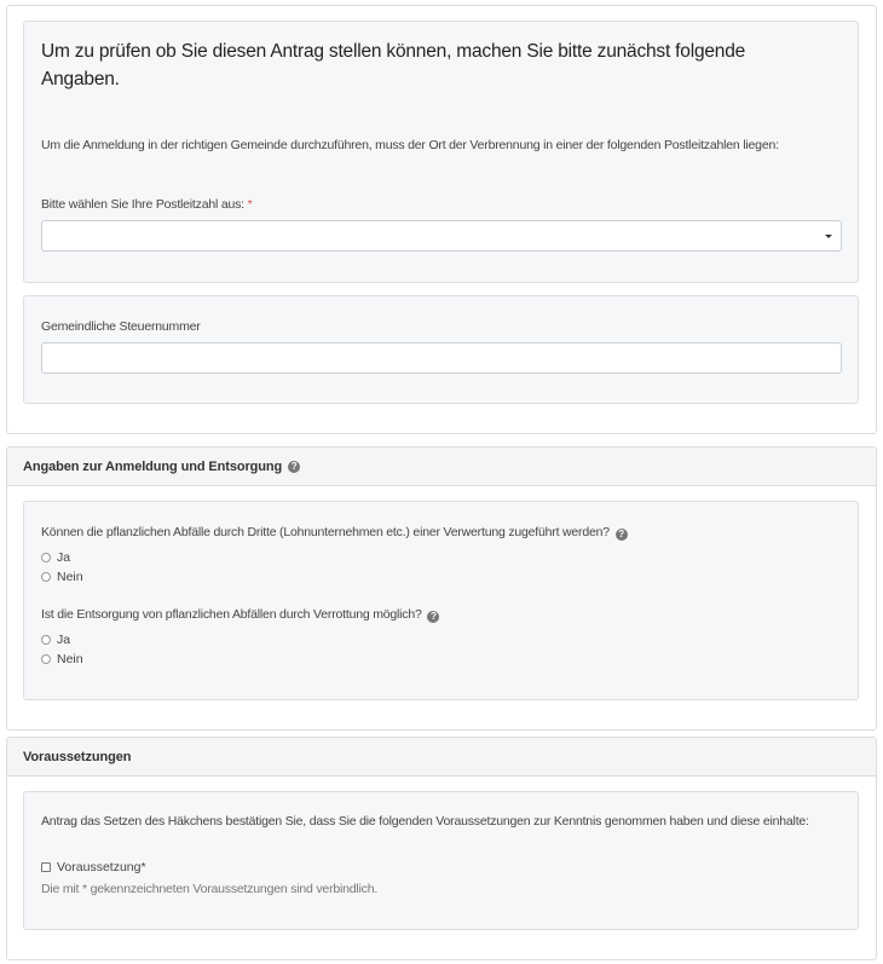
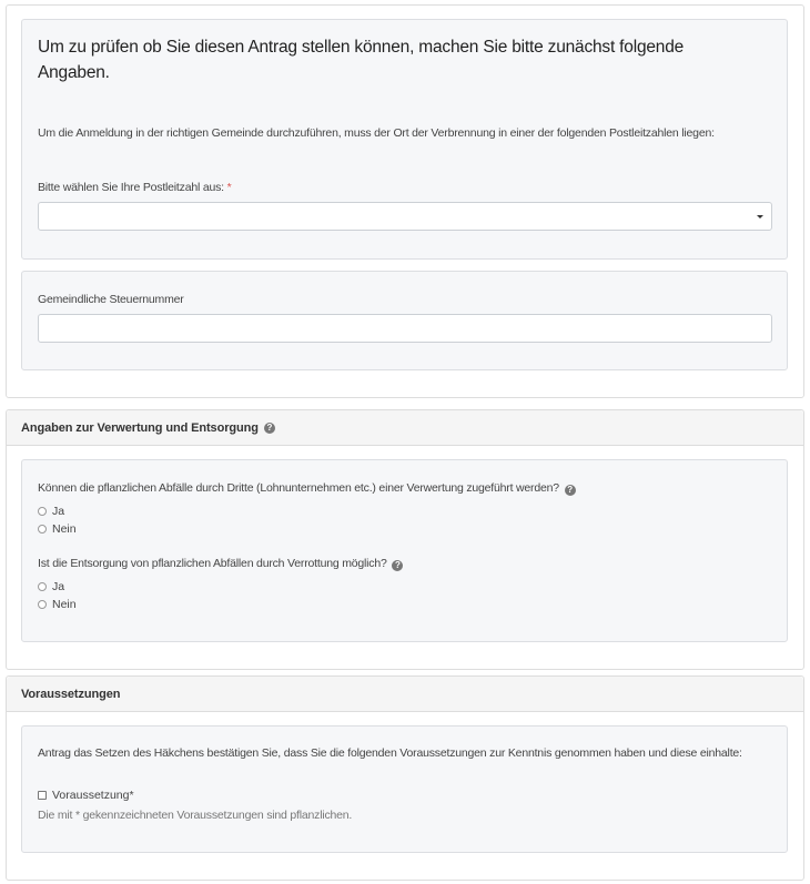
  Um zu prüfen ob Sie diesen Antrag stellen können, machen Sie bitte zunächst folgende Angaben.
  Um die Anmeldung in der richtigen Gemeinde durchzuführen, muss der Ort der Verbrennung in einer der folgenden Postleitzahlen liegen:
  Bitte wählen Sie Ihre Postleitzahl aus: *
  Gemeindliche Steuernummer
- Angaben zur Anmeldung und Entsorgung
+ Angaben zur Verwertung und Entsorgung
  ?
  Können die pflanzlichen Abfälle durch Dritte (Lohnunternehmen etc.) einer Verwertung zugeführt werden? ?
  Ja
  Nein
  Ist die Entsorgung von pflanzlichen Abfällen durch Verrottung möglich? ?
  Ja
  Nein
  Voraussetzungen
  Antrag das Setzen des Häkchens bestätigen Sie, dass Sie die folgenden Voraussetzungen zur Kenntnis genommen haben und diese einhalte:
  Voraussetzung*
- Die mit * gekennzeichneten Voraussetzungen sind verbindlich.
+ Die mit * gekennzeichneten Voraussetzungen sind pflanzlichen.
